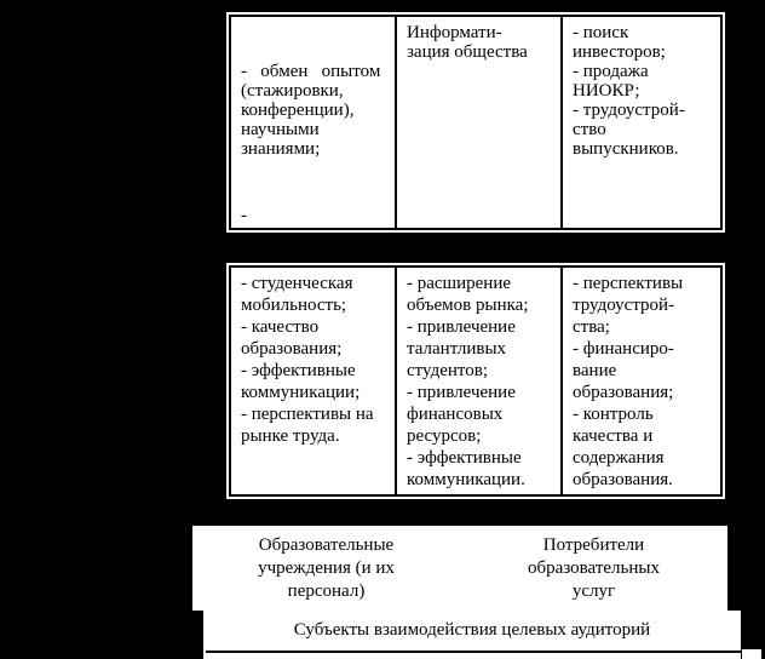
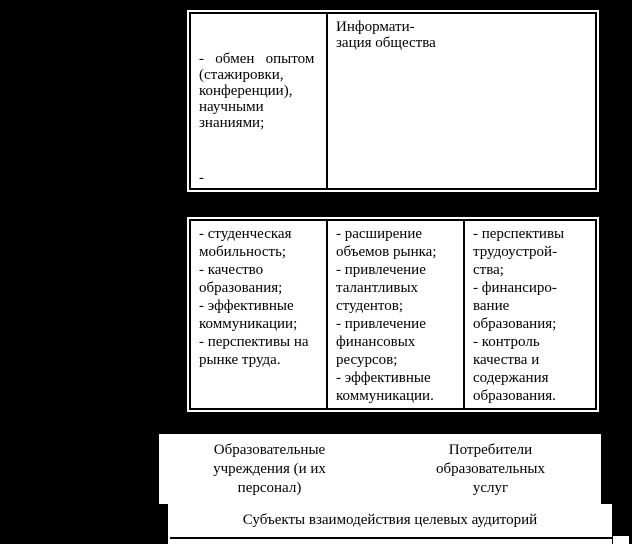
  - обмен опытом
  (стажировки,
  конференции),
  научными
  знаниями;
  Информати-
  зация общества
- - поиск
- инвесторов;
- - продажа
- НИОКР;
- - трудоустрой-
- ство
- выпускников.
  - студенческая
  мобильность;
  - качество
  образования;
  - эффективные
  коммуникации;
  - перспективы на
  рынке труда.
  - расширение
  объемов рынка;
  - привлечение
  талантливых
  студентов;
  - привлечение
  финансовых
  ресурсов;
  - эффективные
  коммуникации.
  - перспективы
  трудоустрой-
  ства;
  - финансиро-
  вание
  образования;
  - контроль
  качества и
  содержания
  образования.
  Образовательные
  учреждения (и их
  персонал)
  Потребители
  образовательных
  услуг
  Субъекты взаимодействия целевых аудиторий
